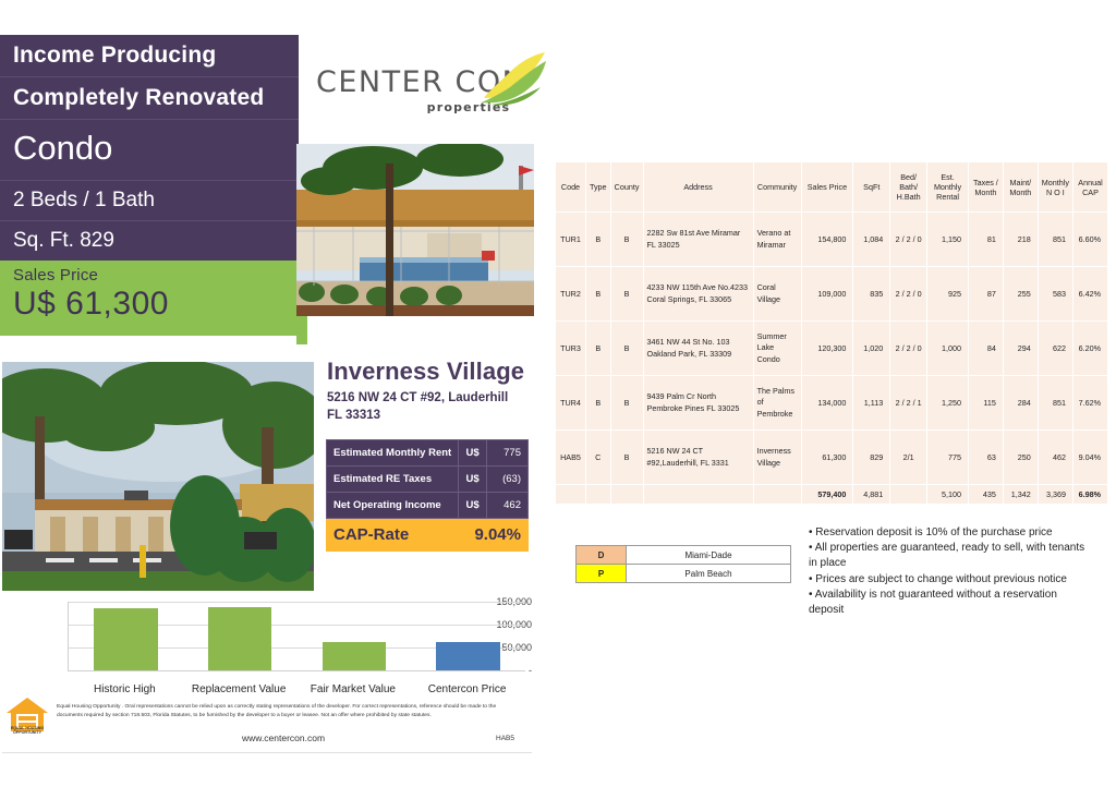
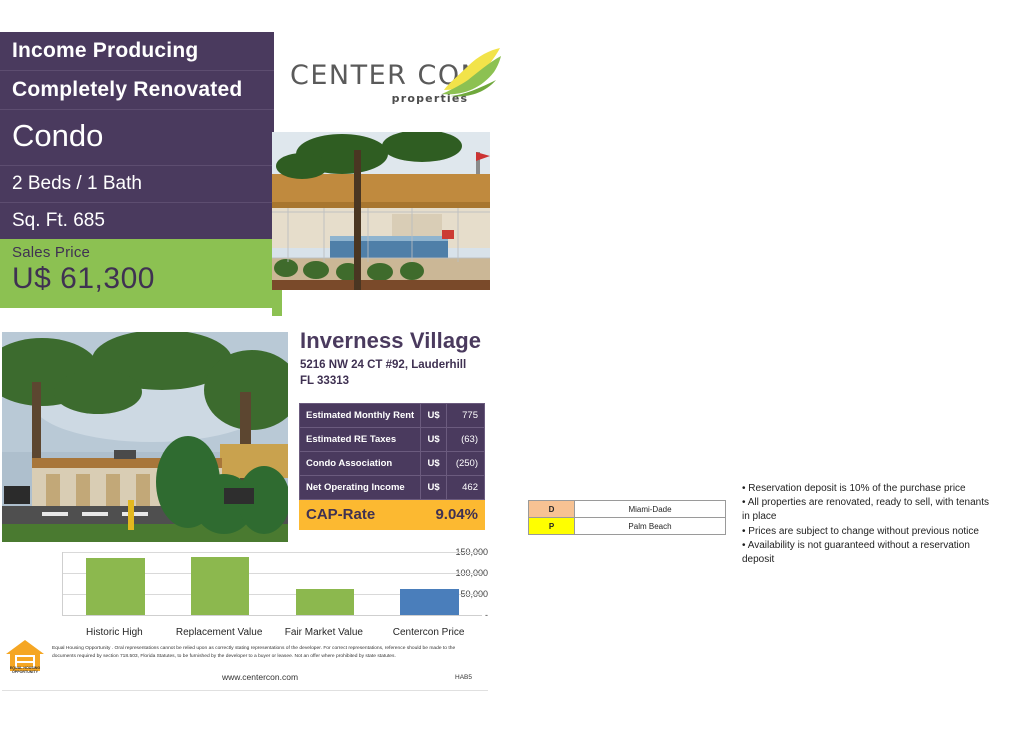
  Income Producing
  Completely Renovated
  Condo
  2 Beds / 1 Bath
- Sq. Ft. 829
+ Sq. Ft. 685
  Sales Price
  U$ 61,300
  CENTER CO
  properties
  Inverness Village
  5216 NW 24 CT #92, Lauderhill
  FL 33313
  Estimated Monthly Rent	U$	775
  Estimated RE Taxes	U$	(63)
+ Condo Association	U$	(250)
  Net Operating Income	U$	462
  CAP-Rate	9.04%
  150,000
  100,000
  50,000
  -
  Historic High
  Replacement Value
  Fair Market Value
  Centercon Price
  www.centercon.com
- Code	Type	County	Address	Community	Sales Price	SqFt	Bed/ Bath/ H.Bath	Est. Monthly Rental	Taxes / Month	Maint/ Month	Monthly N O I	Annual CAP
- TUR1	B	B	2282 Sw 81st Ave Miramar FL 33025	Verano at Miramar	154,800	1,084	2 / 2 / 0	1,150	81	218	851	6.60%
- TUR2	B	B	4233 NW 115th Ave No.4233 Coral Springs, FL 33065	Coral Village	109,000	835	2 / 2 / 0	925	87	255	583	6.42%
- TUR3	B	B	3461 NW 44 St No. 103 Oakland Park, FL 33309	Summer Lake Condo	120,300	1,020	2 / 2 / 0	1,000	84	294	622	6.20%
- TUR4	B	B	9439 Palm Cr North Pembroke Pines FL 33025	The Palms of Pembroke	134,000	1,113	2 / 2 / 1	1,250	115	284	851	7.62%
- HAB5	C	B	5216 NW 24 CT #92,Lauderhill, FL 3331	Inverness Village	61,300	829	2/1	775	63	250	462	9.04%
- 					579,400	4,881		5,100	435	1,342	3,369	6.98%
  D	Miami-Dade
  P	Palm Beach
  • Reservation deposit is 10% of the purchase price
- • All properties are guaranteed, ready to sell, with tenants in place
+ • All properties are renovated, ready to sell, with tenants in place
  • Prices are subject to change without previous notice
  • Availability is not guaranteed without a reservation deposit
